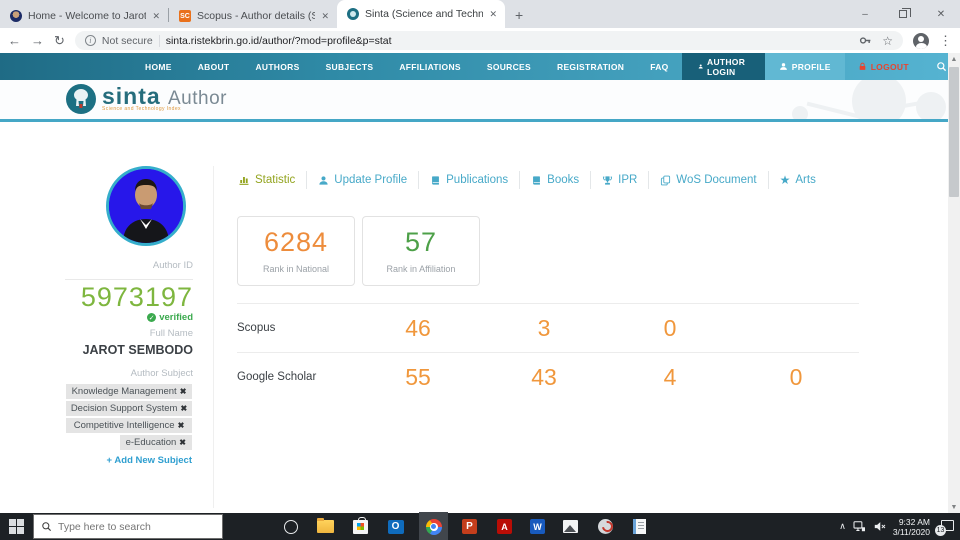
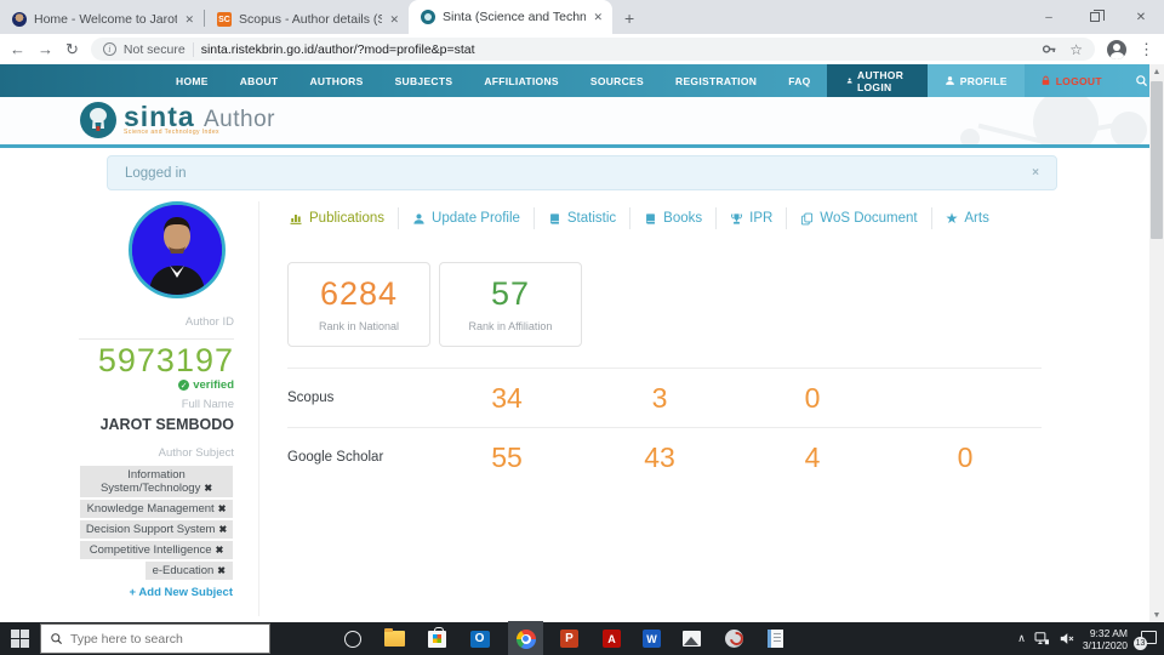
  Home - Welcome to Jarot
  ✕
  Scopus - Author details (S
  ✕
  Sinta (Science and Techn
  ✕
  +
  –
  ✕
  ←
  →
  ↻
  i
  Not secure
  sinta.ristekbrin.go.id/author/?mod=profile&p=stat
  ☆
  ⋮
  HOME
  ABOUT
  AUTHORS
  SUBJECTS
  AFFILIATIONS
  SOURCES
  REGISTRATION
  FAQ
  AUTHOR LOGIN
  PROFILE
  LOGOUT
  sinta
  Author
+ Logged in
+ ×
  Author ID
  5973197
  verified
  Full Name
  JAROT SEMBODO
  Author Subject
+ Information System/Technology ✖
  Knowledge Management ✖
  Decision Support System ✖
  Competitive Intelligence ✖
  e-Education ✖
  + Add New Subject
- Statistic
+ Publications
  Update Profile
- Publications
+ Statistic
  Books
  IPR
  WoS Document
  ★
  Arts
  6284
  Rank in National
  57
  Rank in Affiliation
  Scopus
- 46
+ 34
  3
  0
  Google Scholar
  55
  43
  4
  0
  Type here to search
  O
  P
  A
  W
  ∧
  9:32 AM
  3/11/2020
